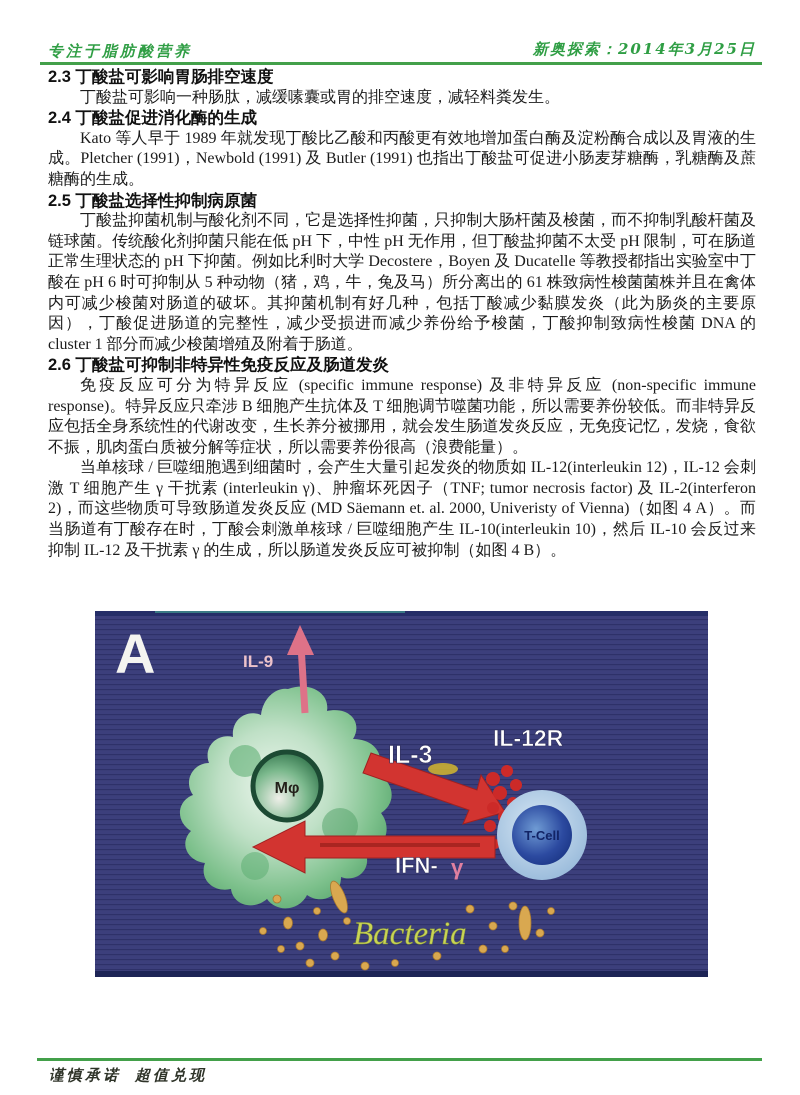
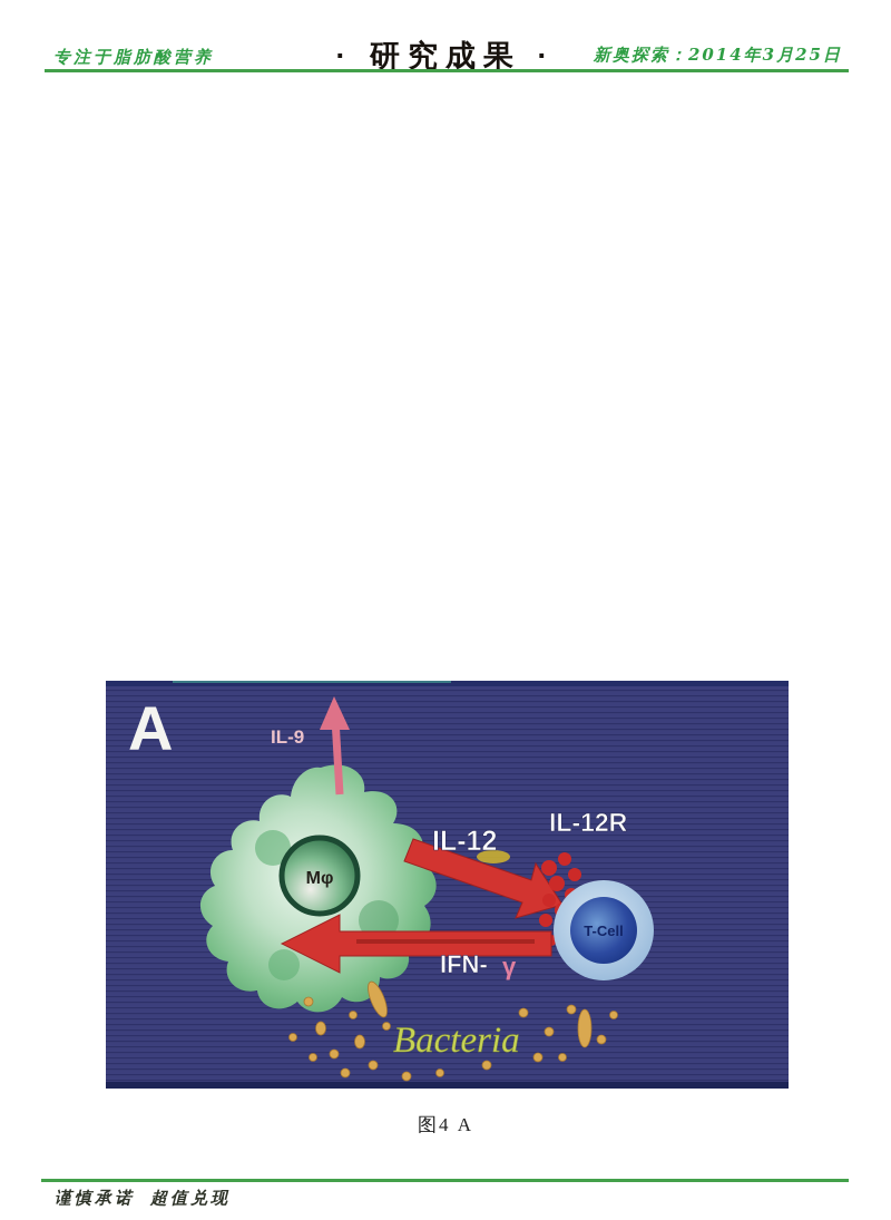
  专注于脂肪酸营养
+ · 研究成果 ·
  新奥探索：2014年3月25日
- 2.3 丁酸盐可影响胃肠排空速度
- 丁酸盐可影响一种肠肽，减缓嗉囊或胃的排空速度，减轻料粪发生。
- 2.4 丁酸盐促进消化酶的生成
- Kato 等人早于 1989 年就发现丁酸比乙酸和丙酸更有效地增加蛋白酶及淀粉酶合成以及胃液的生成。Pletcher (1991)，Newbold (1991) 及 Butler (1991) 也指出丁酸盐可促进小肠麦芽糖酶，乳糖酶及蔗糖酶的生成。
- 2.5 丁酸盐选择性抑制病原菌
- 丁酸盐抑菌机制与酸化剂不同，它是选择性抑菌，只抑制大肠杆菌及梭菌，而不抑制乳酸杆菌及链球菌。传统酸化剂抑菌只能在低 pH 下，中性 pH 无作用，但丁酸盐抑菌不太受 pH 限制，可在肠道正常生理状态的 pH 下抑菌。例如比利时大学 Decostere，Boyen 及 Ducatelle 等教授都指出实验室中丁酸在 pH 6 时可抑制从 5 种动物（猪，鸡，牛，兔及马）所分离出的 61 株致病性梭菌菌株并且在禽体内可减少梭菌对肠道的破坏。其抑菌机制有好几种，包括丁酸减少黏膜发炎（此为肠炎的主要原因），丁酸促进肠道的完整性，减少受损进而减少养份给予梭菌，丁酸抑制致病性梭菌 DNA 的 cluster 1 部分而减少梭菌增殖及附着于肠道。
- 2.6 丁酸盐可抑制非特异性免疫反应及肠道发炎
- 免疫反应可分为特异反应 (specific immune response) 及非特异反应 (non-specific immune response)。特异反应只牵涉 B 细胞产生抗体及 T 细胞调节噬菌功能，所以需要养份较低。而非特异反应包括全身系统性的代谢改变，生长养分被挪用，就会发生肠道发炎反应，无免疫记忆，发烧，食欲不振，肌肉蛋白质被分解等症状，所以需要养份很高（浪费能量）。
- 当单核球 / 巨噬细胞遇到细菌时，会产生大量引起发炎的物质如 IL-12(interleukin 12)，IL-12 会刺激 T 细胞产生 γ 干扰素 (interleukin γ)、肿瘤坏死因子（TNF; tumor necrosis factor) 及 IL-2(interferon 2)，而这些物质可导致肠道发炎反应 (MD Säemann et. al. 2000, Univeristy of Vienna)（如图 4 A）。而当肠道有丁酸存在时，丁酸会刺激单核球 / 巨噬细胞产生 IL-10(interleukin 10)，然后 IL-10 会反过来抑制 IL-12 及干扰素 γ 的生成，所以肠道发炎反应可被抑制（如图 4 B）。
  A
  Mφ
  IL-9
- IL-3
+ IL-12
  IL-12R
  T-Cell
  IFN-
  γ
  Bacteria
+ 图4 A
  谨慎承诺 超值兑现
